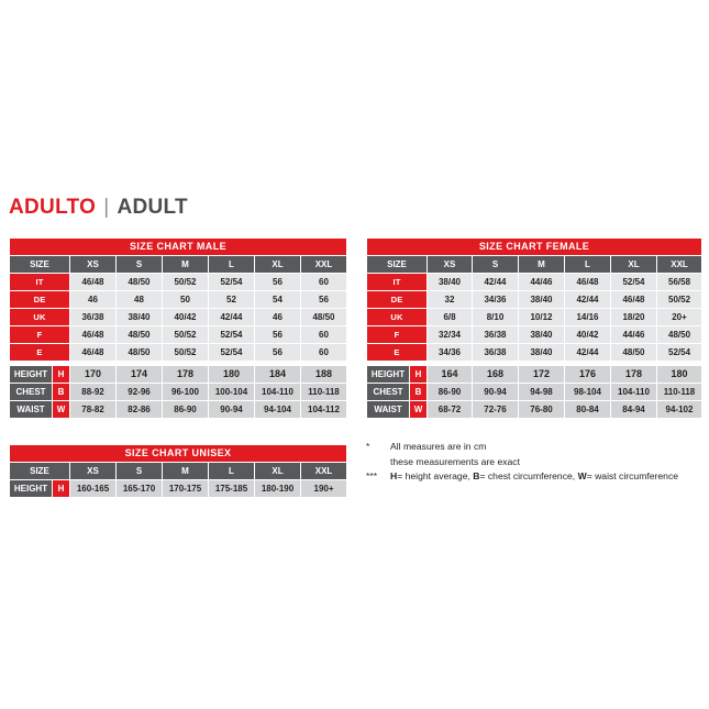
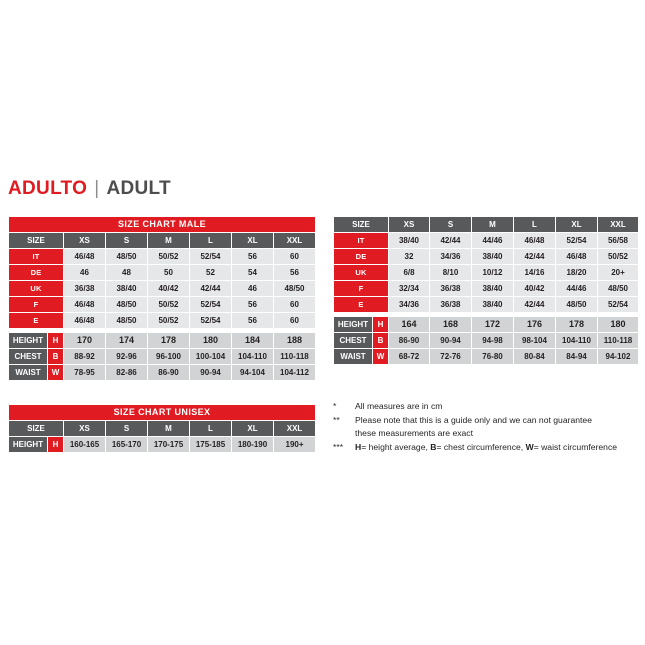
  ADULTO
  |
  ADULT
  SIZE CHART MALE
  SIZE	XS	S	M	L	XL	XXL
  IT	46/48	48/50	50/52	52/54	56	60
  DE	46	48	50	52	54	56
  UK	36/38	38/40	40/42	42/44	46	48/50
  F	46/48	48/50	50/52	52/54	56	60
  E	46/48	48/50	50/52	52/54	56	60
  HEIGHT	H	170	174	178	180	184	188
  CHEST	B	88-92	92-96	96-100	100-104	104-110	110-118
- WAIST	W	78-82	82-86	86-90	90-94	94-104	104-112
+ WAIST	W	78-95	82-86	86-90	90-94	94-104	104-112
- SIZE CHART FEMALE
  SIZE	XS	S	M	L	XL	XXL
  IT	38/40	42/44	44/46	46/48	52/54	56/58
  DE	32	34/36	38/40	42/44	46/48	50/52
  UK	6/8	8/10	10/12	14/16	18/20	20+
  F	32/34	36/38	38/40	40/42	44/46	48/50
  E	34/36	36/38	38/40	42/44	48/50	52/54
  HEIGHT	H	164	168	172	176	178	180
  CHEST	B	86-90	90-94	94-98	98-104	104-110	110-118
  WAIST	W	68-72	72-76	76-80	80-84	84-94	94-102
  SIZE CHART UNISEX
  SIZE	XS	S	M	L	XL	XXL
  HEIGHT	H	160-165	165-170	170-175	175-185	180-190	190+
  *
  All measures are in cm
+ **
+ Please note that this is a guide only and we can not guarantee
  these measurements are exact
  ***
  H= height average, B= chest circumference, W= waist circumference
